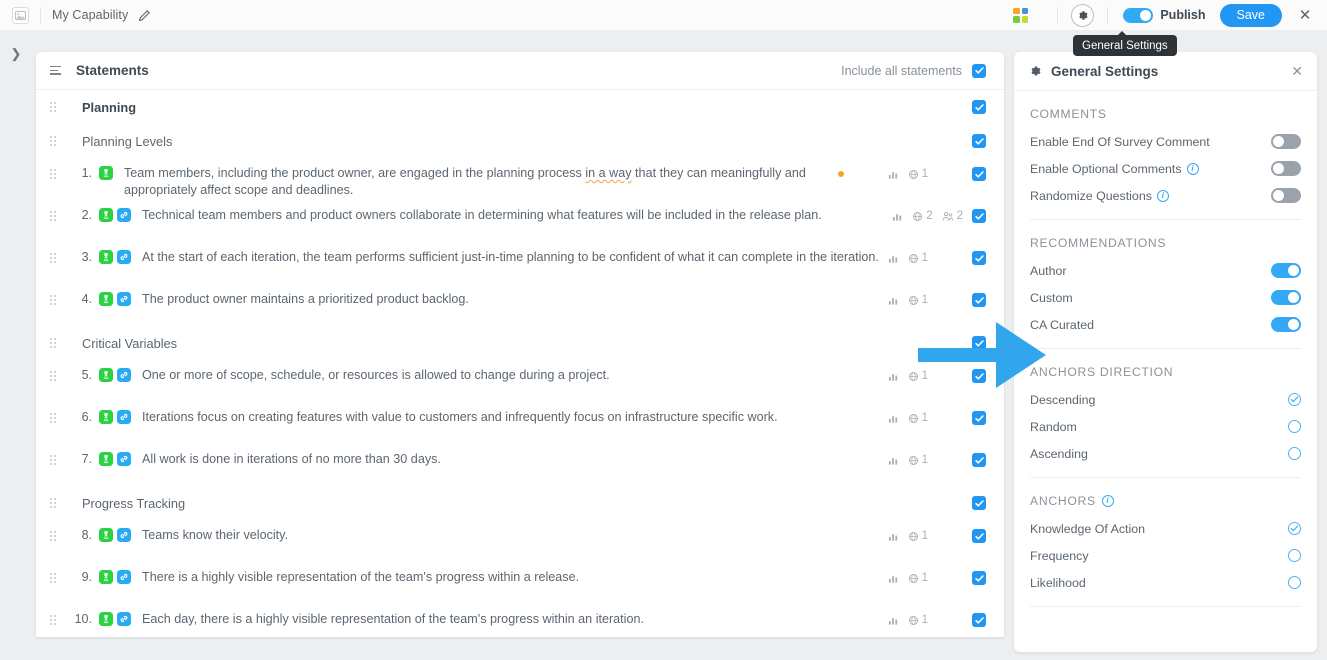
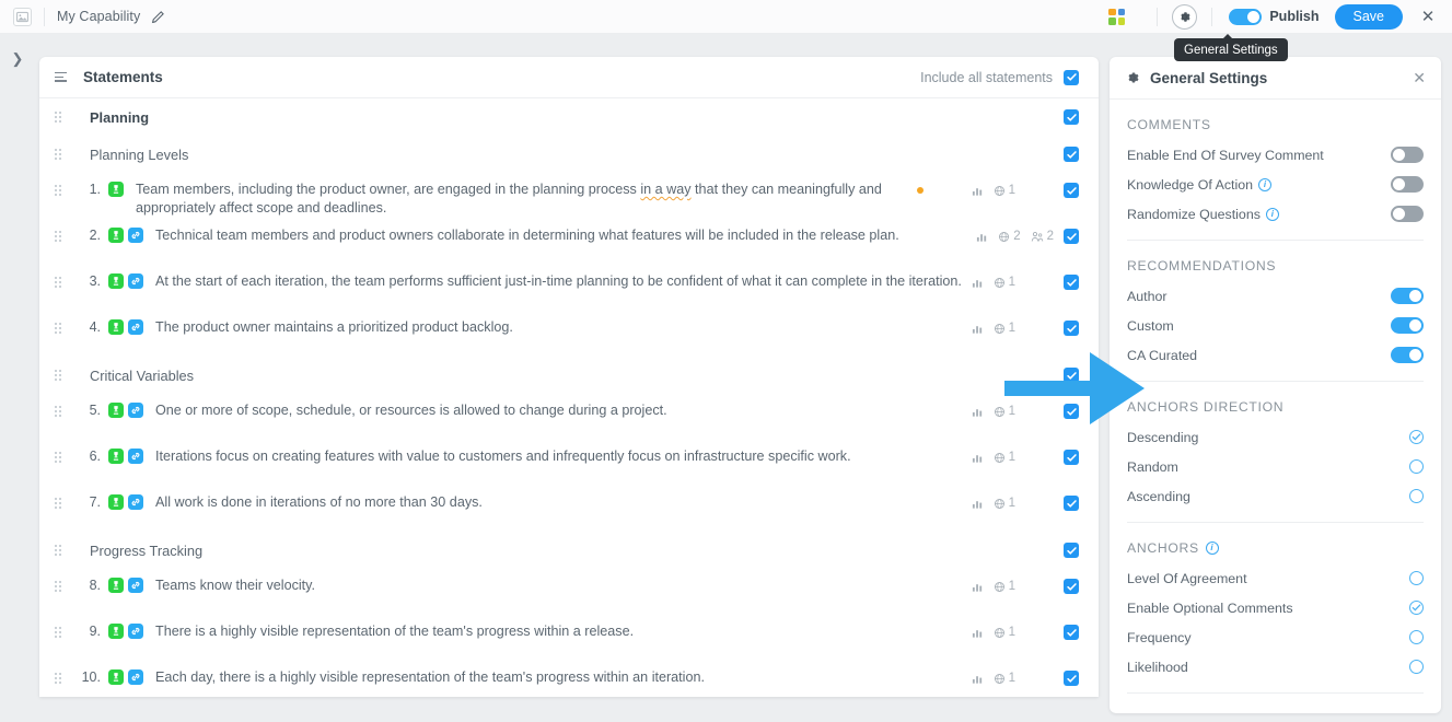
  My Capability
  Publish
  Save
  ✕
  General Settings
  ❯
  Statements
  Include all statements
  Planning
  Planning Levels
  1.
  Team members, including the product owner, are engaged in the planning process in a way that they can meaningfully and appropriately affect scope and deadlines.
  1
  2.
  Technical team members and product owners collaborate in determining what features will be included in the release plan.
  2
  2
  3.
  At the start of each iteration, the team performs sufficient just-in-time planning to be confident of what it can complete in the iteration.
  1
  4.
  The product owner maintains a prioritized product backlog.
  1
  Critical Variables
  5.
  One or more of scope, schedule, or resources is allowed to change during a project.
  1
  6.
  Iterations focus on creating features with value to customers and infrequently focus on infrastructure specific work.
  1
  7.
  All work is done in iterations of no more than 30 days.
  1
  Progress Tracking
  8.
  Teams know their velocity.
  1
  9.
  There is a highly visible representation of the team's progress within a release.
  1
  10.
  Each day, there is a highly visible representation of the team's progress within an iteration.
  1
  General Settings
  ✕
  COMMENTS
  Enable End Of Survey Comment
- Enable Optional Comments
+ Knowledge Of Action
  i
  Randomize Questions
  i
  RECOMMENDATIONS
  Author
  Custom
  CA Curated
  ANCHORS DIRECTION
  Descending
  Random
  Ascending
  ANCHORS
  i
+ Level Of Agreement
- Knowledge Of Action
+ Enable Optional Comments
  Frequency
  Likelihood
